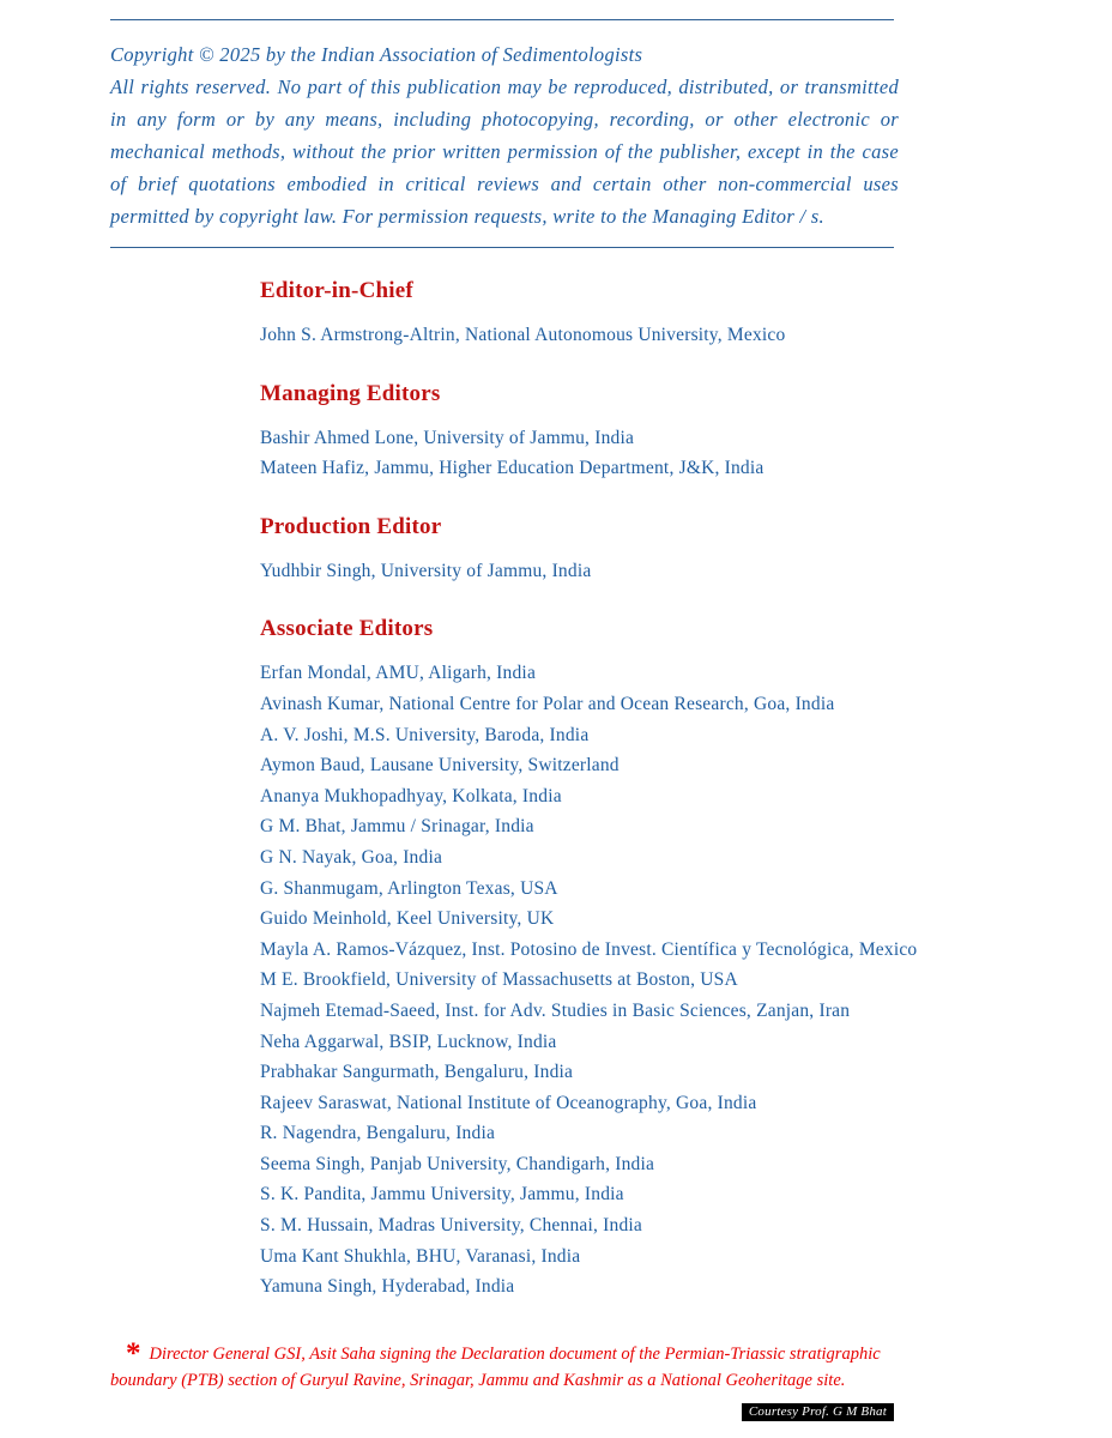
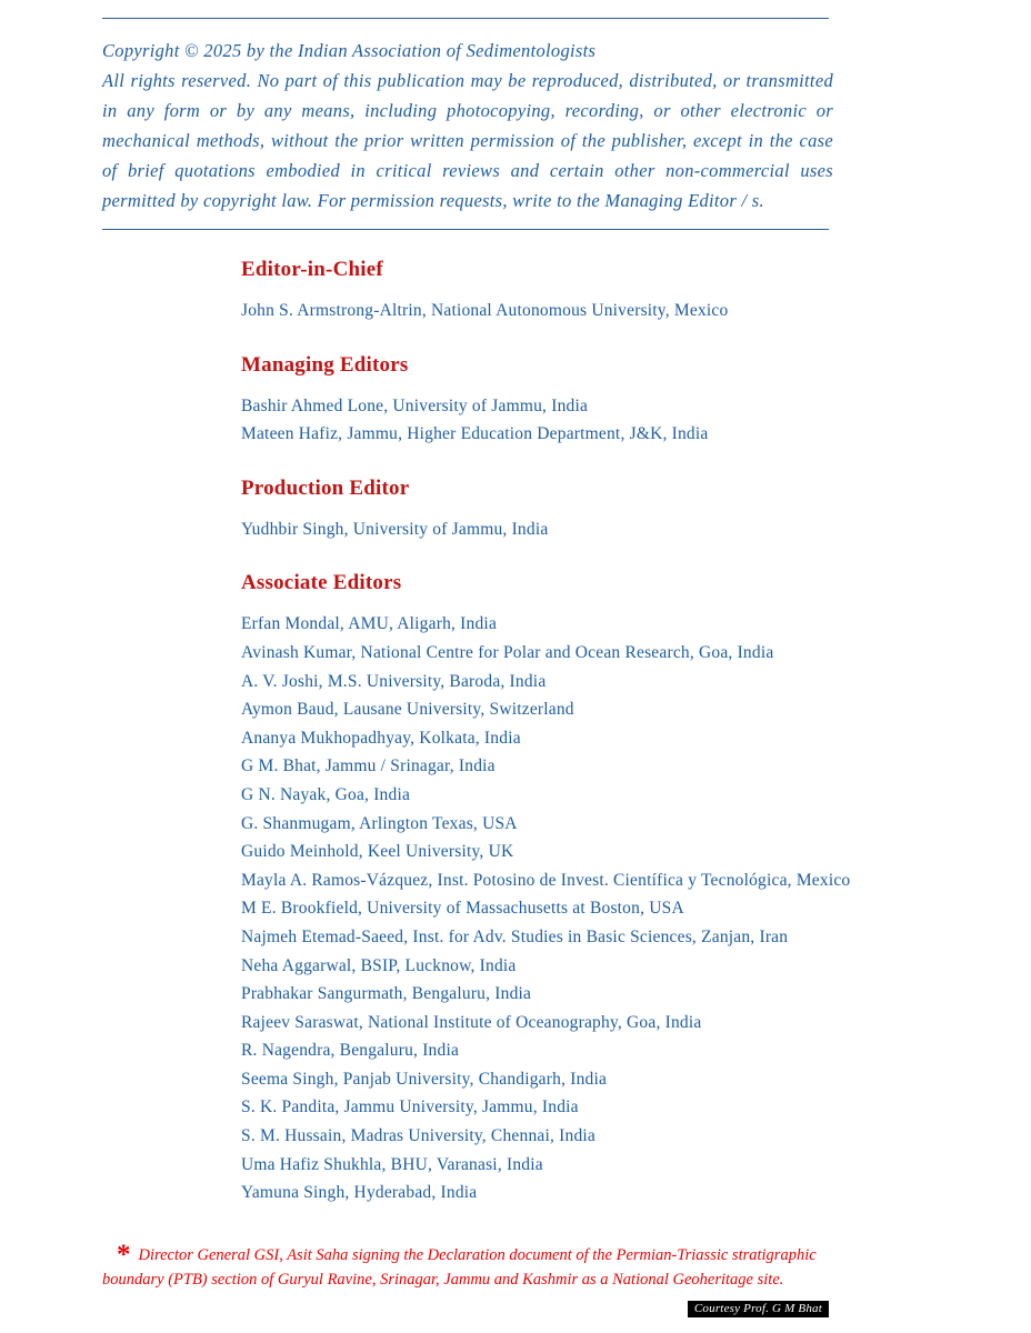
  Copyright © 2025 by the Indian Association of Sedimentologists
  All rights reserved. No part of this publication may be reproduced, distributed, or transmitted in any form or by any means, including photocopying, recording, or other electronic or mechanical methods, without the prior written permission of the publisher, except in the case of brief quotations embodied in critical reviews and certain other non-commercial uses permitted by copyright law. For permission requests, write to the Managing Editor / s.
  Editor-in-Chief
  John S. Armstrong-Altrin, National Autonomous University, Mexico
  Managing Editors
  Bashir Ahmed Lone, University of Jammu, India
  Mateen Hafiz, Jammu, Higher Education Department, J&K, India
  Production Editor
  Yudhbir Singh, University of Jammu, India
  Associate Editors
  Erfan Mondal, AMU, Aligarh, India
  Avinash Kumar, National Centre for Polar and Ocean Research, Goa, India
  A. V. Joshi, M.S. University, Baroda, India
  Aymon Baud, Lausane University, Switzerland
  Ananya Mukhopadhyay, Kolkata, India
  G M. Bhat, Jammu / Srinagar, India
  G N. Nayak, Goa, India
  G. Shanmugam, Arlington Texas, USA
  Guido Meinhold, Keel University, UK
  Mayla A. Ramos-Vázquez, Inst. Potosino de Invest. Científica y Tecnológica, Mexico
  M E. Brookfield, University of Massachusetts at Boston, USA
  Najmeh Etemad-Saeed, Inst. for Adv. Studies in Basic Sciences, Zanjan, Iran
  Neha Aggarwal, BSIP, Lucknow, India
  Prabhakar Sangurmath, Bengaluru, India
  Rajeev Saraswat, National Institute of Oceanography, Goa, India
  R. Nagendra, Bengaluru, India
  Seema Singh, Panjab University, Chandigarh, India
  S. K. Pandita, Jammu University, Jammu, India
  S. M. Hussain, Madras University, Chennai, India
- Uma Kant Shukhla, BHU, Varanasi, India
+ Uma Hafiz Shukhla, BHU, Varanasi, India
  Yamuna Singh, Hyderabad, India
  * Director General GSI, Asit Saha signing the Declaration document of the Permian-Triassic stratigraphic boundary (PTB) section of Guryul Ravine, Srinagar, Jammu and Kashmir as a National Geoheritage site.
  Courtesy Prof. G M Bhat
